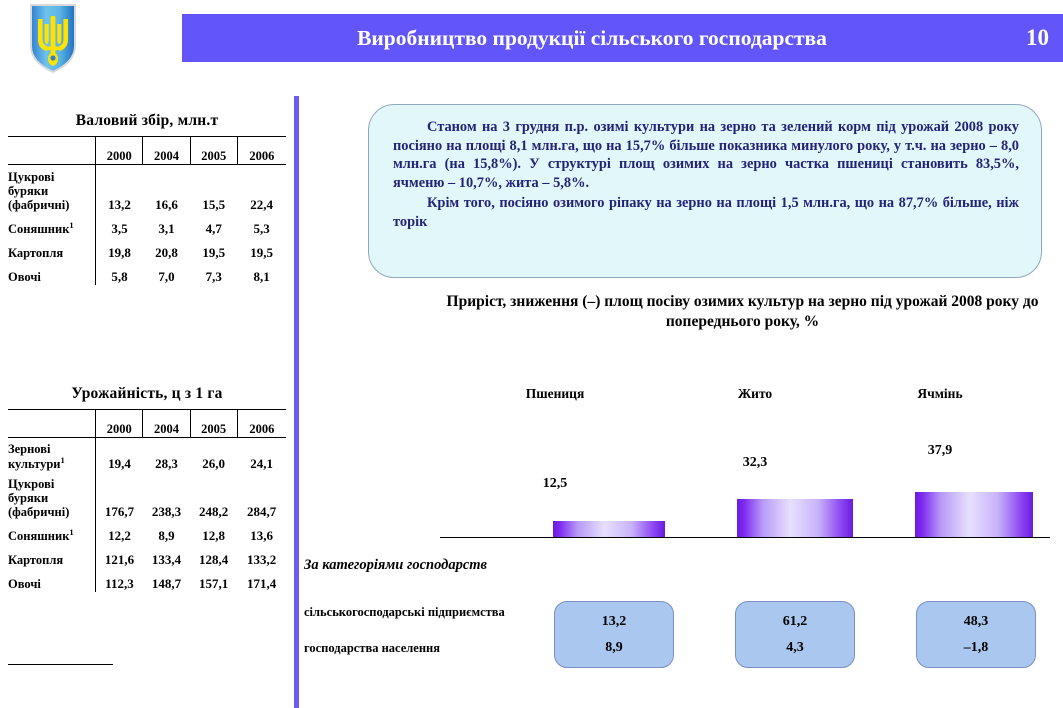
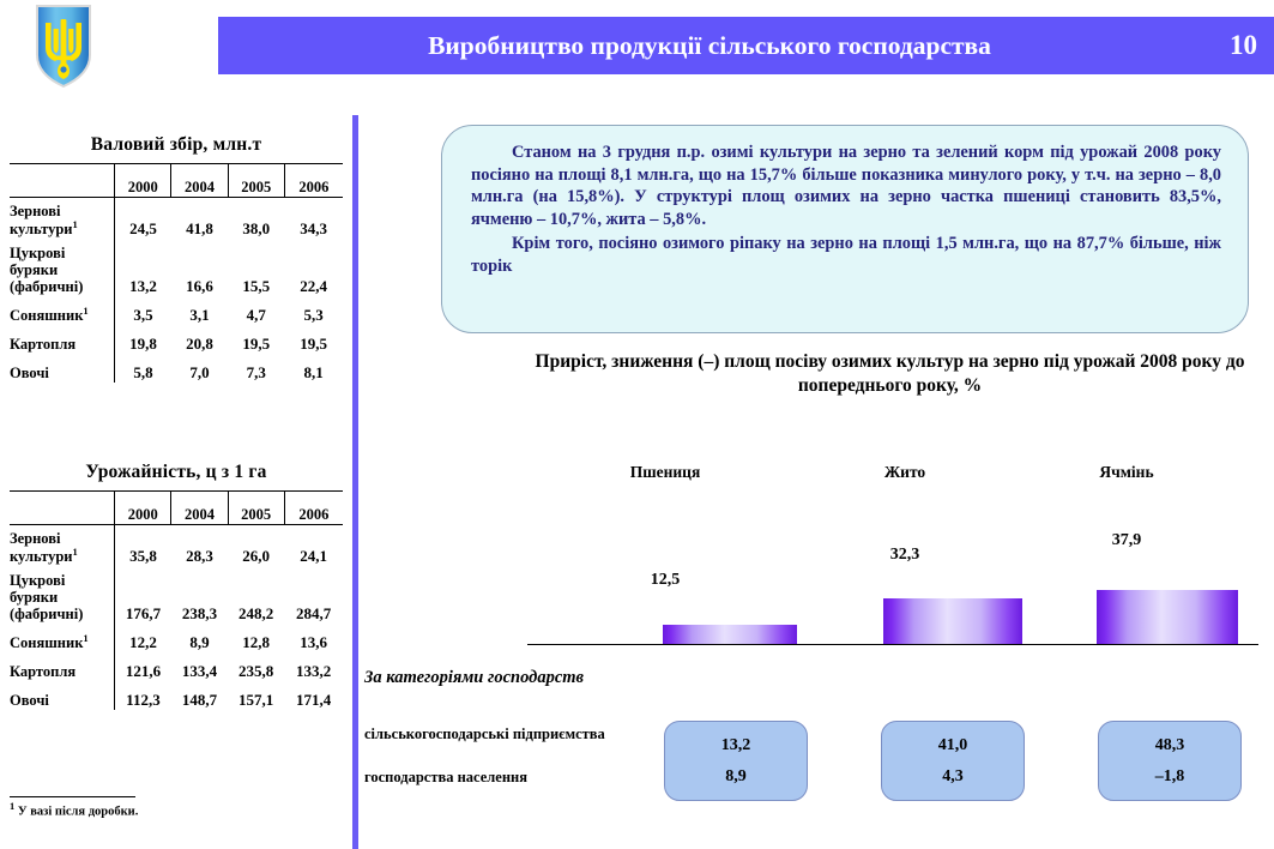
  Виробництво продукції сільського господарства
  10
  Валовий збір, млн.т
  	2000	2004	2005	2006
+ Зернові культури1	24,5	41,8	38,0	34,3
  Цукрові буряки (фабричні)	13,2	16,6	15,5	22,4
  Соняшник1	3,5	3,1	4,7	5,3
  Картопля	19,8	20,8	19,5	19,5
  Овочі	5,8	7,0	7,3	8,1
  Урожайність, ц з 1 га
  	2000	2004	2005	2006
- Зернові культури1	19,4	28,3	26,0	24,1
+ Зернові культури1	35,8	28,3	26,0	24,1
  Цукрові буряки (фабричні)	176,7	238,3	248,2	284,7
  Соняшник1	12,2	8,9	12,8	13,6
- Картопля	121,6	133,4	128,4	133,2
+ Картопля	121,6	133,4	235,8	133,2
  Овочі	112,3	148,7	157,1	171,4
+ 1 У вазі після доробки.
  Станом на 3 грудня п.р. озимі культури на зерно та зелений корм під урожай 2008 року посіяно на площі 8,1 млн.га, що на 15,7% більше показника минулого року, у т.ч. на зерно – 8,0 млн.га (на 15,8%). У структурі площ озимих на зерно частка пшениці становить 83,5%, ячменю – 10,7%, жита – 5,8%.
  Крім того, посіяно озимого ріпаку на зерно на площі 1,5 млн.га, що на 87,7% більше, ніж торік
  Приріст, зниження (–) площ посіву озимих культур на зерно під урожай 2008 року до попереднього року, %
  Пшениця
  Жито
  Ячмінь
  12,5
  32,3
  37,9
  За категоріями господарств
  сільськогосподарські підприємства
  господарства населення
  13,2
  8,9
- 61,2
+ 41,0
  4,3
  48,3
  –1,8
